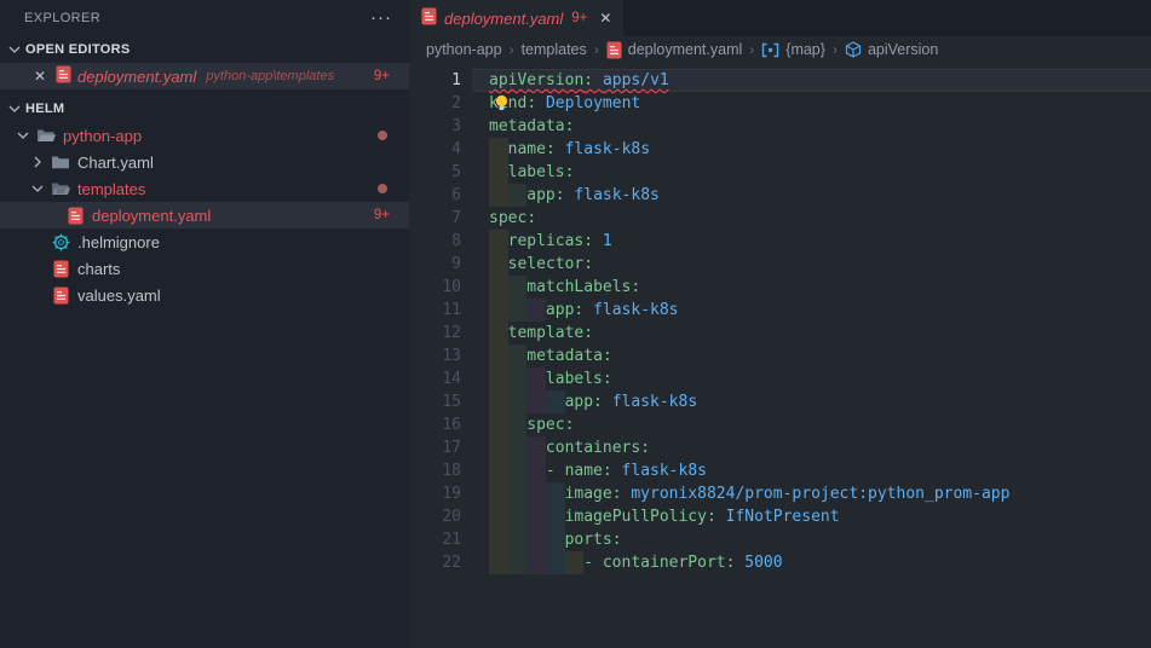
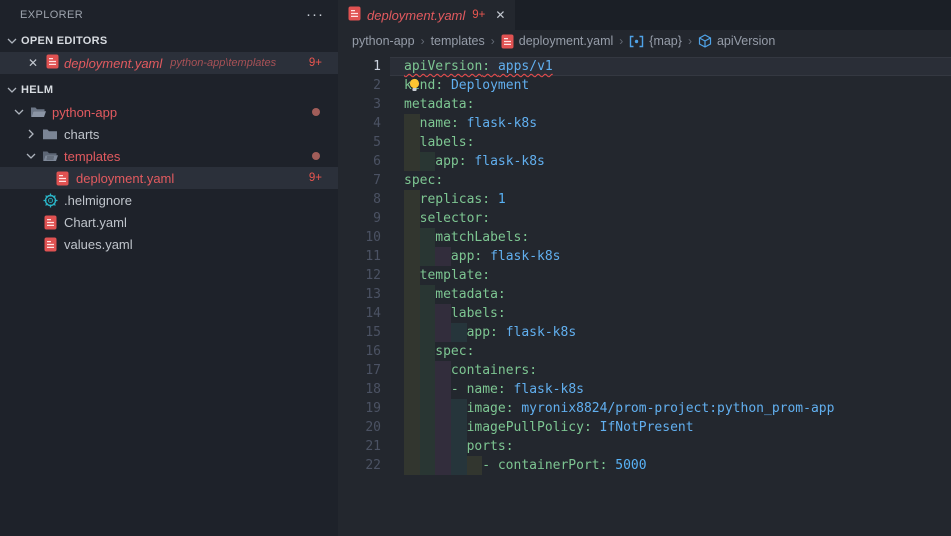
  EXPLORER
  ···
  OPEN EDITORS
  ✕
  deployment.yaml
  python-app\templates
  9+
  HELM
  python-app
- Chart.yaml
+ charts
  templates
  deployment.yaml
  9+
  .helmignore
- charts
+ Chart.yaml
  values.yaml
  deployment.yaml
  9+
  ✕
  python-app
  ›
  templates
  ›
  deployment.yaml
  ›
  {map}
  ›
  apiVersion
  1
  apiVersion: apps/v1
  2
  knd: Deployment
  3
  metadata:
  4
  name: flask-k8s
  5
  labels:
  6
  app: flask-k8s
  7
  spec:
  8
  replicas: 1
  9
  selector:
  10
  matchLabels:
  11
  app: flask-k8s
  12
  template:
  13
  metadata:
  14
  labels:
  15
  app: flask-k8s
  16
  spec:
  17
  containers:
  18
  - name: flask-k8s
  19
  image: myronix8824/prom-project:python_prom-app
  20
  imagePullPolicy: IfNotPresent
  21
  ports:
  22
  - containerPort: 5000
